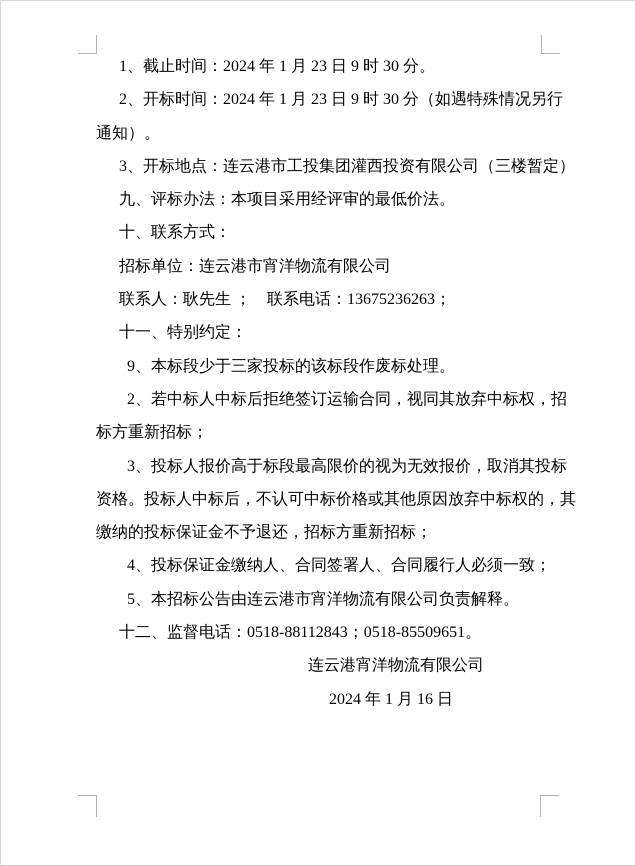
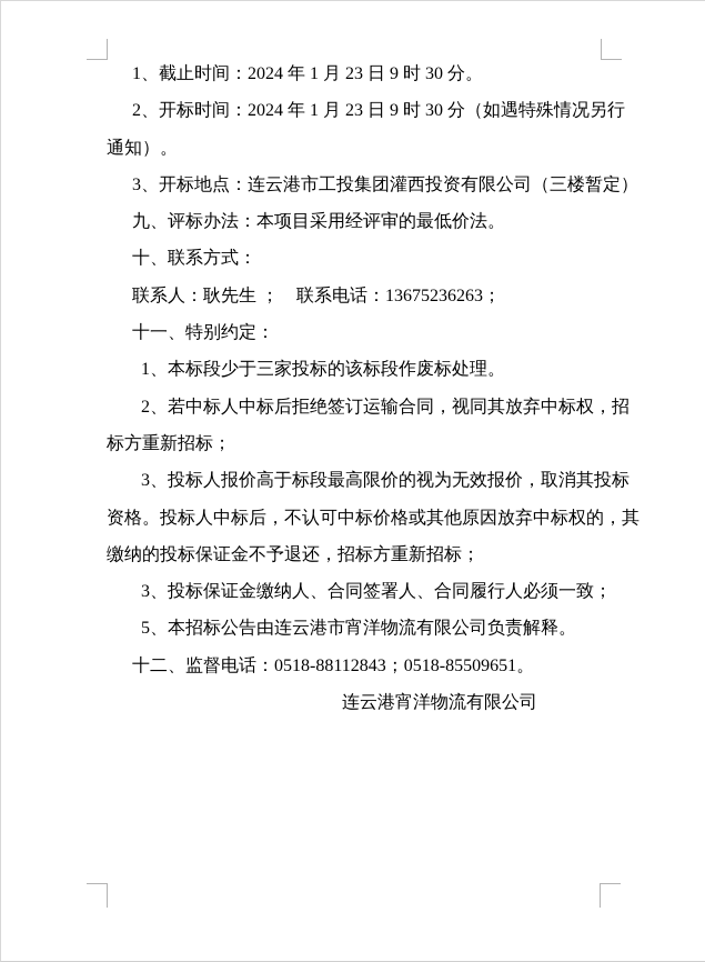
  1、截止时间：2024 年 1 月 23 日 9 时 30 分。
  2、开标时间：2024 年 1 月 23 日 9 时 30 分（如遇特殊情况另行
  通知）。
  3、开标地点：连云港市工投集团灌西投资有限公司（三楼暂定）
  九、评标办法：本项目采用经评审的最低价法。
  十、联系方式：
- 招标单位：连云港市宵洋物流有限公司
  联系人：耿先生 ； 联系电话：13675236263；
  十一、特别约定：
- 9、本标段少于三家投标的该标段作废标处理。
+ 1、本标段少于三家投标的该标段作废标处理。
  2、若中标人中标后拒绝签订运输合同，视同其放弃中标权，招
  标方重新招标；
  3、投标人报价高于标段最高限价的视为无效报价，取消其投标
  资格。投标人中标后，不认可中标价格或其他原因放弃中标权的，其
  缴纳的投标保证金不予退还，招标方重新招标；
- 4、投标保证金缴纳人、合同签署人、合同履行人必须一致；
+ 3、投标保证金缴纳人、合同签署人、合同履行人必须一致；
  5、本招标公告由连云港市宵洋物流有限公司负责解释。
  十二、监督电话：0518-88112843；0518-85509651。
  连云港宵洋物流有限公司
- 2024 年 1 月 16 日
